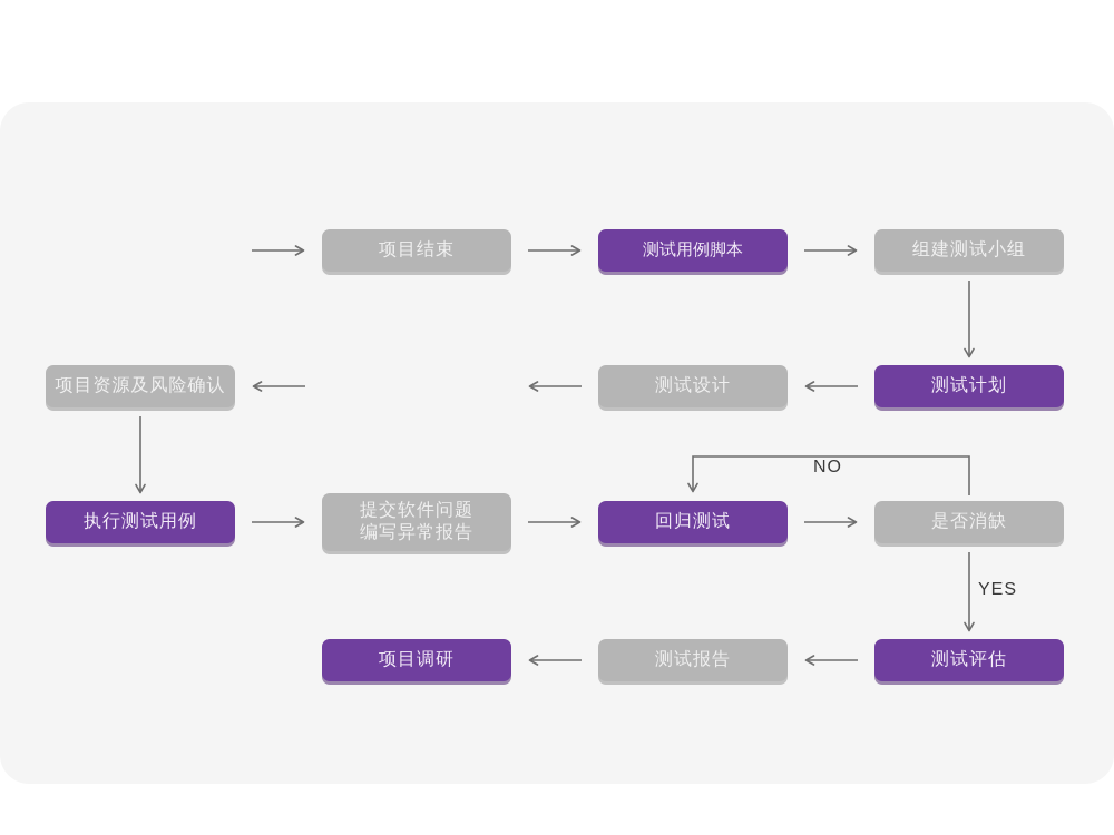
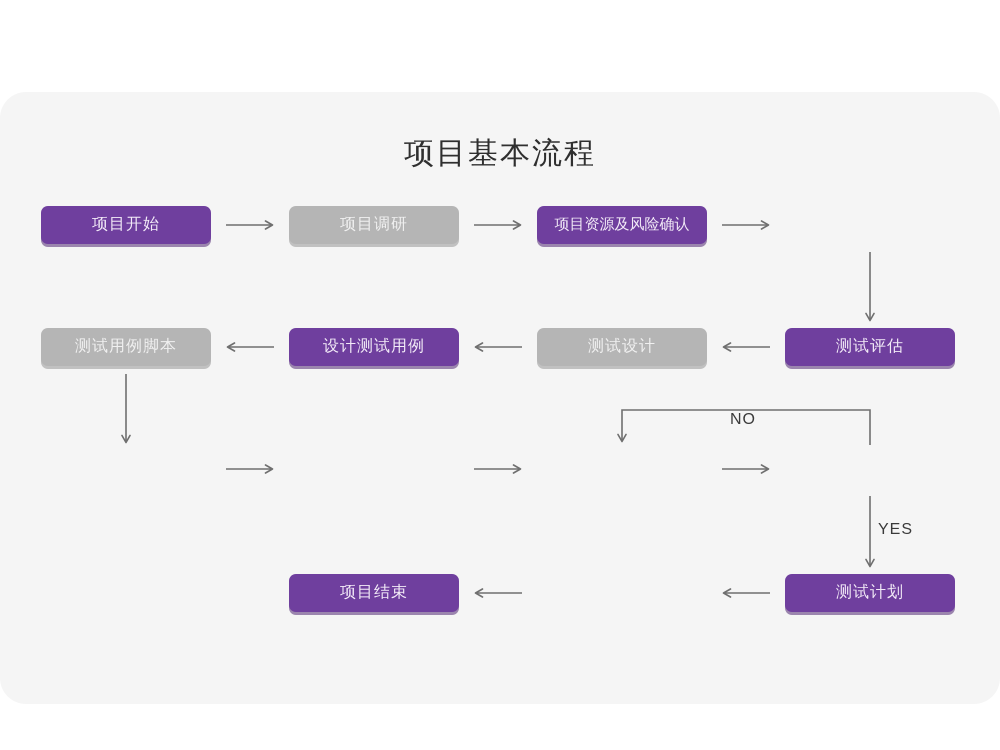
+ 项目基本流程
+ 项目开始
- 项目结束
+ 项目调研
- 测试用例脚本
+ 项目资源及风险确认
- 组建测试小组
- 项目资源及风险确认
+ 测试用例脚本
+ 设计测试用例
  测试设计
- 测试计划
+ 测试评估
- 执行测试用例
- 提交软件问题
- 编写异常报告
- 回归测试
- 是否消缺
- 项目调研
+ 项目结束
- 测试报告
- 测试评估
+ 测试计划
  NO
  YES
